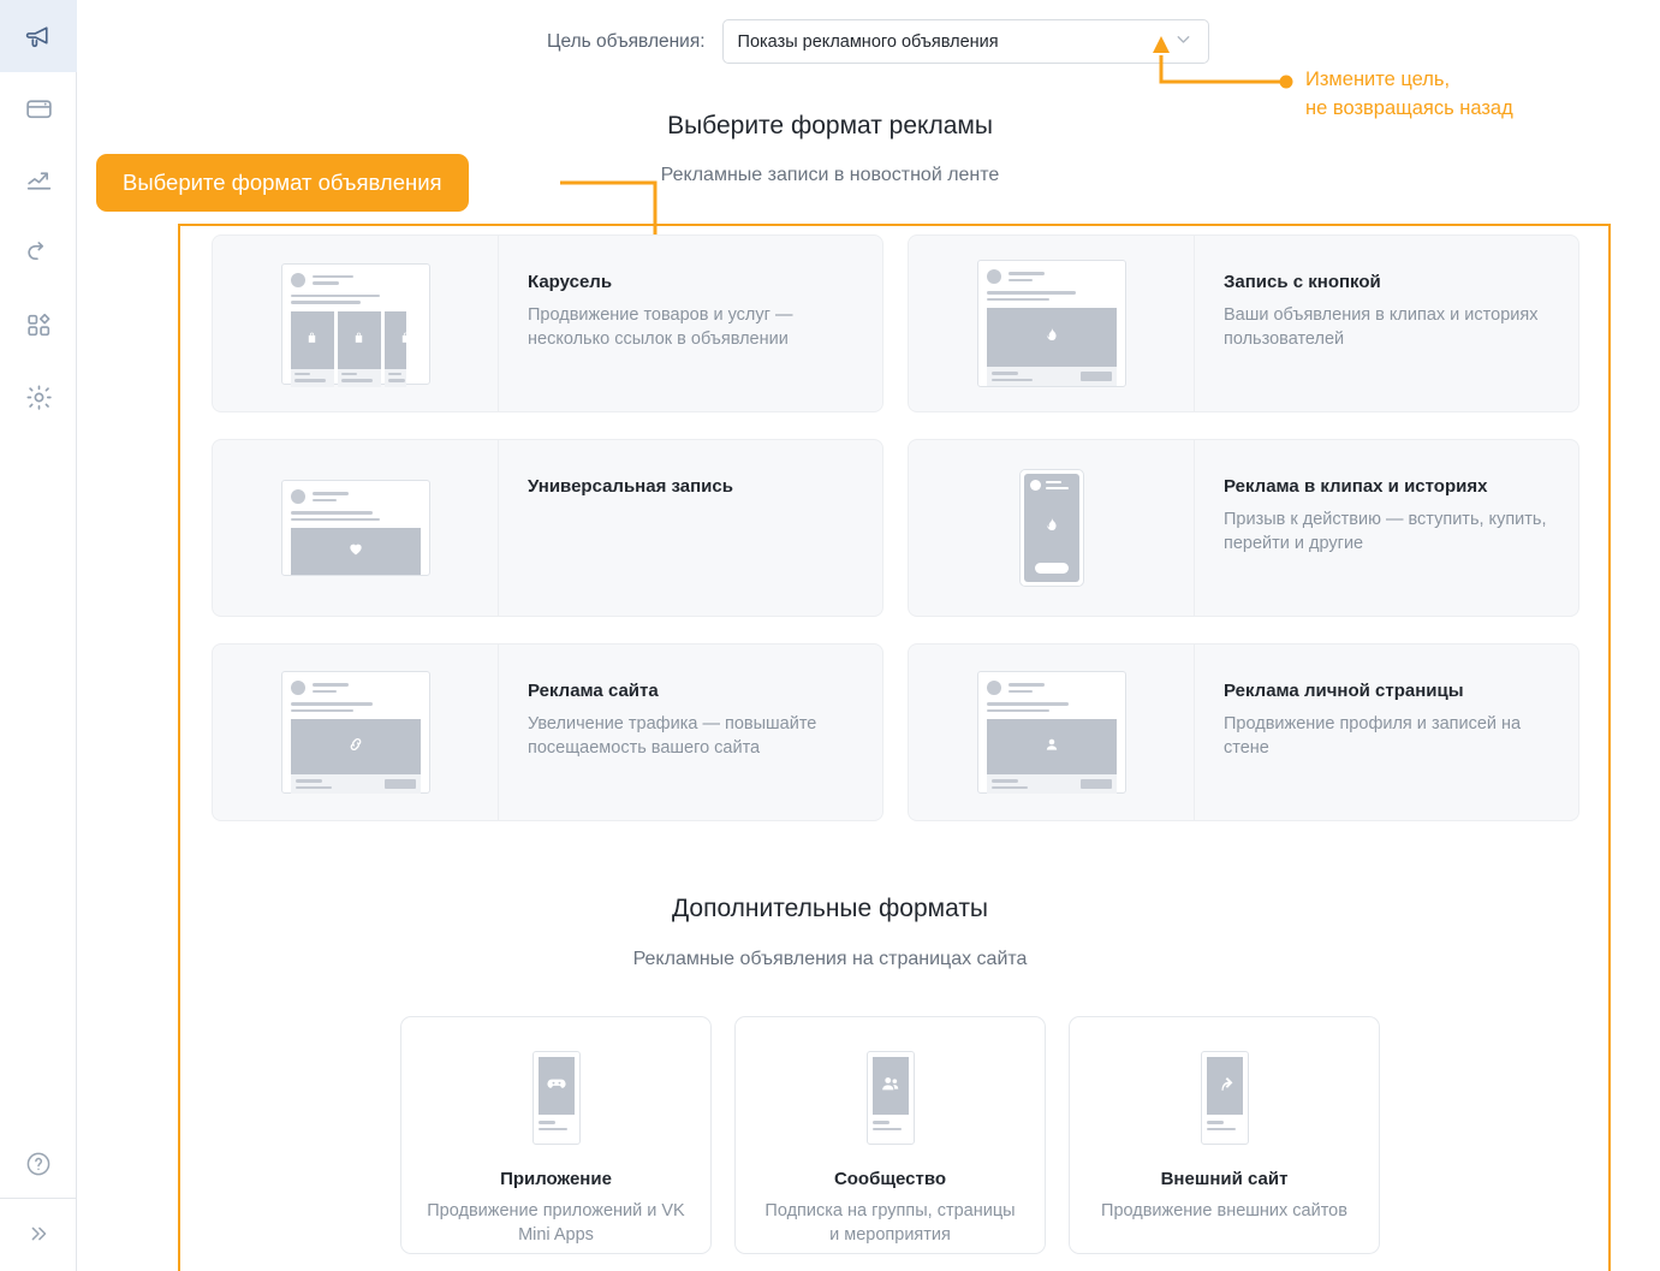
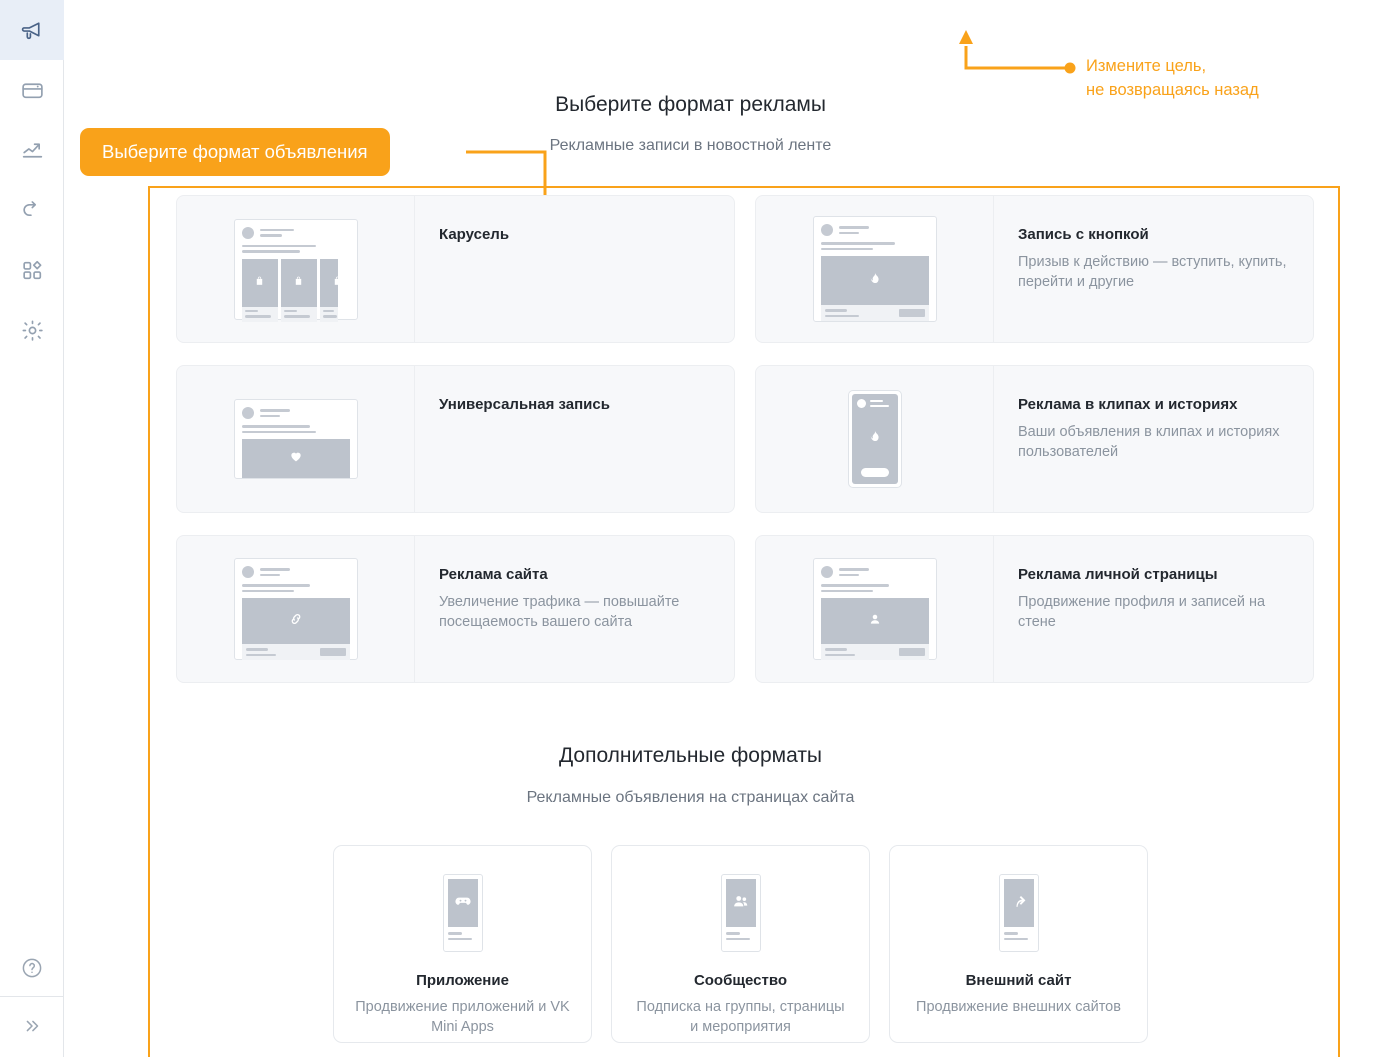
- Цель объявления:
- Показы рекламного объявления
  Выберите формат рекламы
  Рекламные записи в новостной ленте
  Выберите формат объявления
  Измените цель,
  не возвращаясь назад
  Карусель
- Продвижение товаров и услуг — несколько ссылок в объявлении
  Запись с кнопкой
- Ваши объявления в клипах и историях пользователей
+ Призыв к действию — вступить, купить, перейти и другие
  Универсальная запись
  Реклама в клипах и историях
- Призыв к действию — вступить, купить, перейти и другие
+ Ваши объявления в клипах и историях пользователей
  Реклама сайта
  Увеличение трафика — повышайте посещаемость вашего сайта
  Реклама личной страницы
  Продвижение профиля и записей на стене
  Дополнительные форматы
  Рекламные объявления на страницах сайта
  Приложение
  Продвижение приложений и VK Mini Apps
  Сообщество
  Подписка на группы, страницы и мероприятия
  Внешний сайт
  Продвижение внешних сайтов
